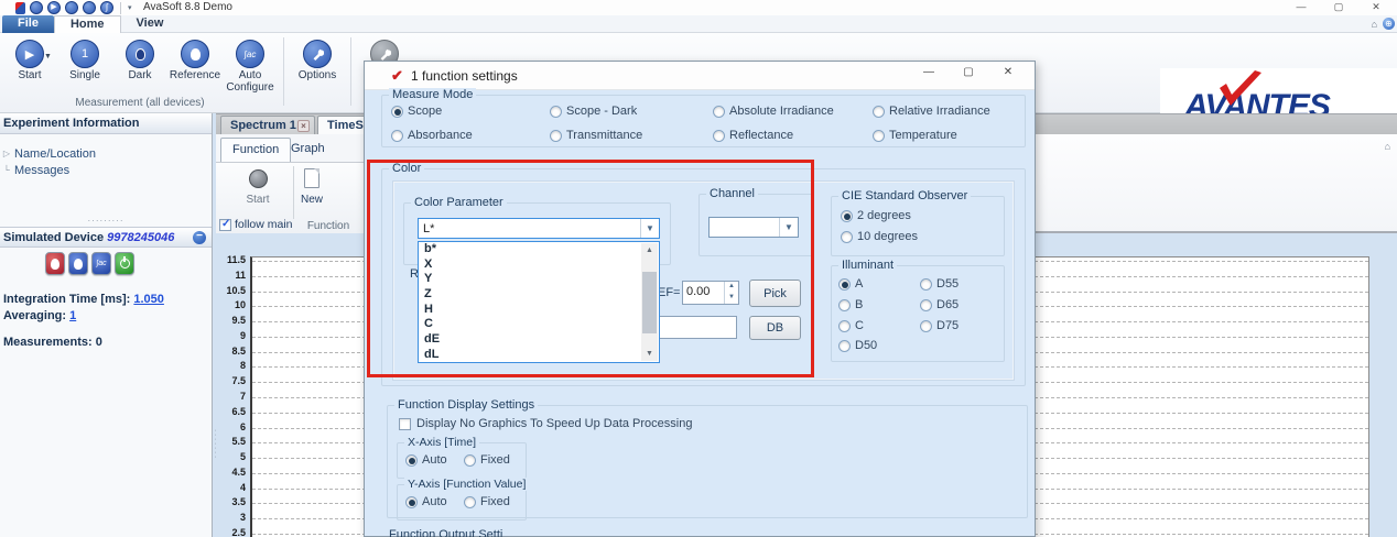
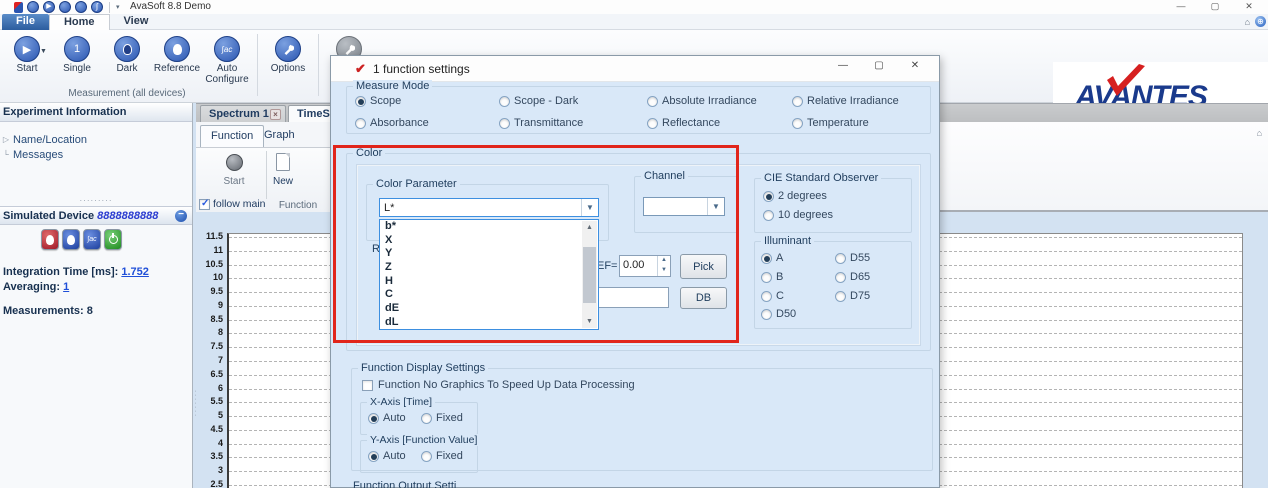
  ∫
  AvaSoft 8.8 Demo
  —
  ▢
  ✕
  File
  Home
  View
  ⌂
  ⊕
  ▶
  Start
  1
  Single
  Dark
  Reference
  ∫ac
  Auto
  Configure
  Measurement (all devices)
  Options
  AVANTES
  Experiment Information
  ▷
  Name/Location
  └
  Messages
  ·········
- Simulated Device 9978245046
+ Simulated Device 8888888888
  −
- Integration Time [ms]: 1.050
+ Integration Time [ms]: 1.752
  Averaging: 1
- Measurements: 0
+ Measurements: 8
  Spectrum 1
  ×
  TimeS
  ⌂
  Function
  Graph
  Start
  New
  follow main
  Function
  11.5
  11
  10.5
  10
  9.5
  9
  8.5
  8
  7.5
  7
  6.5
  6
  5.5
  5
  4.5
  4
  3.5
  3
  2.5
  ✔
  1 function settings
  —
  ▢
  ✕
  Measure Mode
  Scope
  Scope - Dark
  Absolute Irradiance
  Relative Irradiance
  Absorbance
  Transmittance
  Reflectance
  Temperature
  Color
  Color Parameter
  L*
  ▼
  Channel
  ▼
  R
  EF=
  0.00
  Pick
  DB
  CIE Standard Observer
  2 degrees
  10 degrees
  Illuminant
  A
  B
  C
  D50
  D55
  D65
  D75
  b*
  X
  Y
  Z
  H
  C
  dE
  dL
  Function Display Settings
- Display No Graphics To Speed Up Data Processing
+ Function No Graphics To Speed Up Data Processing
  X-Axis [Time]
  Auto
  Fixed
  Y-Axis [Function Value]
  Auto
  Fixed
  Function Output Setti
